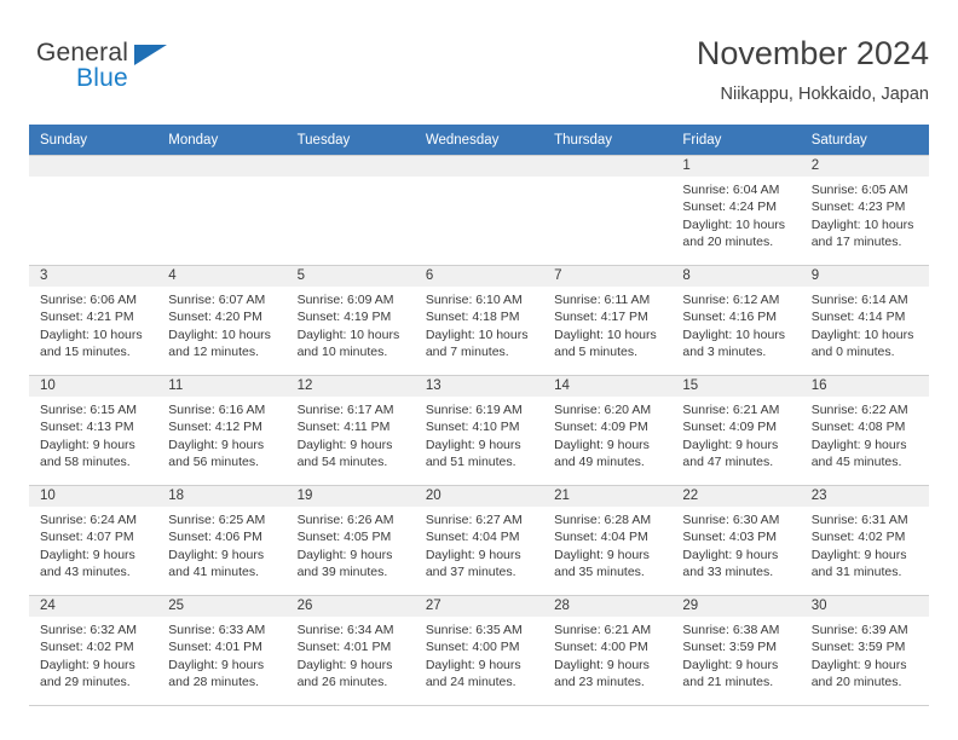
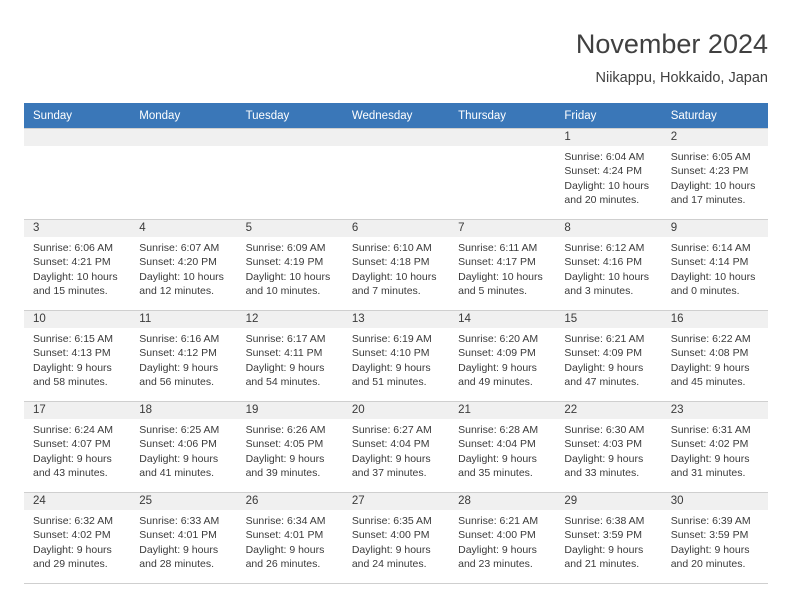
- General
- Blue
  November 2024
  Niikappu, Hokkaido, Japan
  Sunday	Monday	Tuesday	Wednesday	Thursday	Friday	Saturday
  					1Sunrise: 6:04 AMSunset: 4:24 PMDaylight: 10 hours and 20 minutes.	2Sunrise: 6:05 AMSunset: 4:23 PMDaylight: 10 hours and 17 minutes.
  3Sunrise: 6:06 AMSunset: 4:21 PMDaylight: 10 hours and 15 minutes.	4Sunrise: 6:07 AMSunset: 4:20 PMDaylight: 10 hours and 12 minutes.	5Sunrise: 6:09 AMSunset: 4:19 PMDaylight: 10 hours and 10 minutes.	6Sunrise: 6:10 AMSunset: 4:18 PMDaylight: 10 hours and 7 minutes.	7Sunrise: 6:11 AMSunset: 4:17 PMDaylight: 10 hours and 5 minutes.	8Sunrise: 6:12 AMSunset: 4:16 PMDaylight: 10 hours and 3 minutes.	9Sunrise: 6:14 AMSunset: 4:14 PMDaylight: 10 hours and 0 minutes.
  10Sunrise: 6:15 AMSunset: 4:13 PMDaylight: 9 hours and 58 minutes.	11Sunrise: 6:16 AMSunset: 4:12 PMDaylight: 9 hours and 56 minutes.	12Sunrise: 6:17 AMSunset: 4:11 PMDaylight: 9 hours and 54 minutes.	13Sunrise: 6:19 AMSunset: 4:10 PMDaylight: 9 hours and 51 minutes.	14Sunrise: 6:20 AMSunset: 4:09 PMDaylight: 9 hours and 49 minutes.	15Sunrise: 6:21 AMSunset: 4:09 PMDaylight: 9 hours and 47 minutes.	16Sunrise: 6:22 AMSunset: 4:08 PMDaylight: 9 hours and 45 minutes.
- 10Sunrise: 6:24 AMSunset: 4:07 PMDaylight: 9 hours and 43 minutes.	18Sunrise: 6:25 AMSunset: 4:06 PMDaylight: 9 hours and 41 minutes.	19Sunrise: 6:26 AMSunset: 4:05 PMDaylight: 9 hours and 39 minutes.	20Sunrise: 6:27 AMSunset: 4:04 PMDaylight: 9 hours and 37 minutes.	21Sunrise: 6:28 AMSunset: 4:04 PMDaylight: 9 hours and 35 minutes.	22Sunrise: 6:30 AMSunset: 4:03 PMDaylight: 9 hours and 33 minutes.	23Sunrise: 6:31 AMSunset: 4:02 PMDaylight: 9 hours and 31 minutes.
+ 17Sunrise: 6:24 AMSunset: 4:07 PMDaylight: 9 hours and 43 minutes.	18Sunrise: 6:25 AMSunset: 4:06 PMDaylight: 9 hours and 41 minutes.	19Sunrise: 6:26 AMSunset: 4:05 PMDaylight: 9 hours and 39 minutes.	20Sunrise: 6:27 AMSunset: 4:04 PMDaylight: 9 hours and 37 minutes.	21Sunrise: 6:28 AMSunset: 4:04 PMDaylight: 9 hours and 35 minutes.	22Sunrise: 6:30 AMSunset: 4:03 PMDaylight: 9 hours and 33 minutes.	23Sunrise: 6:31 AMSunset: 4:02 PMDaylight: 9 hours and 31 minutes.
  24Sunrise: 6:32 AMSunset: 4:02 PMDaylight: 9 hours and 29 minutes.	25Sunrise: 6:33 AMSunset: 4:01 PMDaylight: 9 hours and 28 minutes.	26Sunrise: 6:34 AMSunset: 4:01 PMDaylight: 9 hours and 26 minutes.	27Sunrise: 6:35 AMSunset: 4:00 PMDaylight: 9 hours and 24 minutes.	28Sunrise: 6:21 AMSunset: 4:00 PMDaylight: 9 hours and 23 minutes.	29Sunrise: 6:38 AMSunset: 3:59 PMDaylight: 9 hours and 21 minutes.	30Sunrise: 6:39 AMSunset: 3:59 PMDaylight: 9 hours and 20 minutes.
